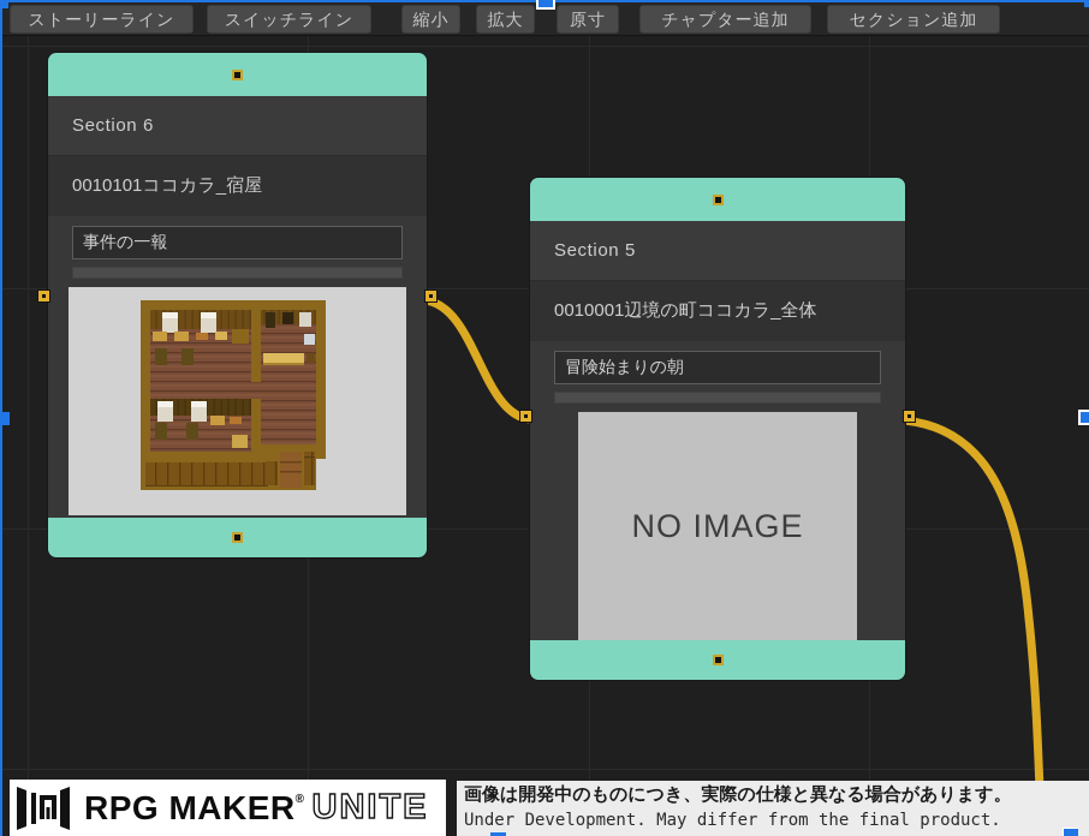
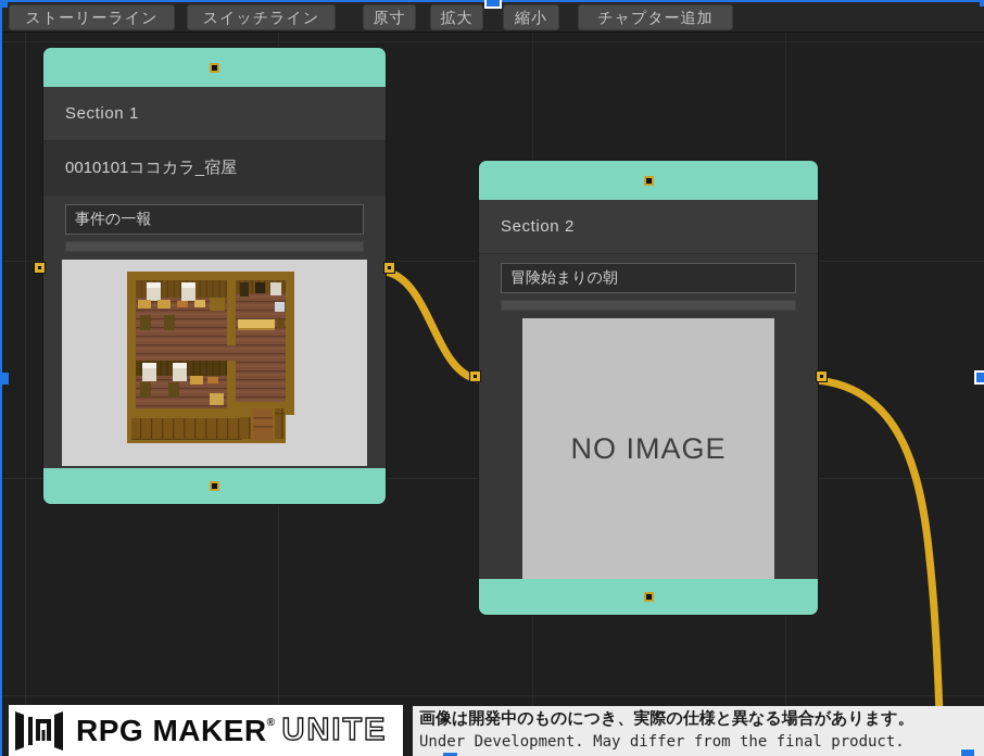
  ストーリーライン
  スイッチライン
- 縮小
+ 原寸
  拡大
- 原寸
+ 縮小
  チャプター追加
- セクション追加
- Section 6
+ Section 1
  0010101ココカラ_宿屋
  事件の一報
- Section 5
+ Section 2
- 0010001辺境の町ココカラ_全体
  冒険始まりの朝
  NO IMAGE
  RPG MAKER®
  UNITE
  画像は開発中のものにつき、実際の仕様と異なる場合があります。
  Under Development. May differ from the final product.
